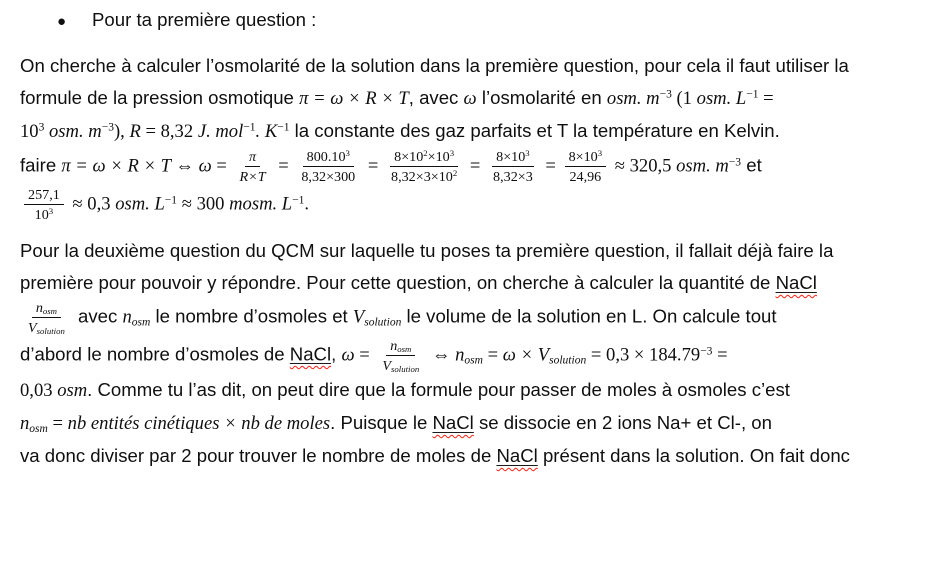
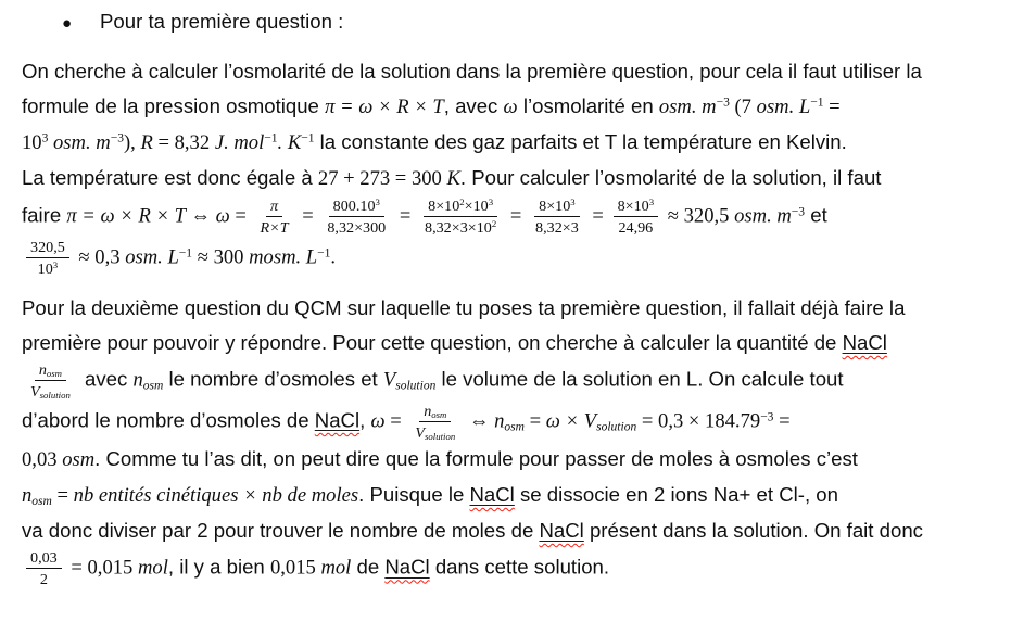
  ●
  Pour ta première question :
  On cherche à calculer l’osmolarité de la solution dans la première question, pour cela il faut utiliser la
- formule de la pression osmotique π = ω × R × T, avec ω l’osmolarité en osm. m−3 (1 osm. L−1 =
+ formule de la pression osmotique π = ω × R × T, avec ω l’osmolarité en osm. m−3 (7 osm. L−1 =
  103 osm. m−3), R = 8,32 J. mol−1. K−1 la constante des gaz parfaits et T la température en Kelvin.
+ La température est donc égale à 27 + 273 = 300 K. Pour calculer l’osmolarité de la solution, il faut
  faire π = ω × R × T ⇔ ω =
  π
  R×T
  =
  800.103
  8,32×300
  =
  8×102×103
  8,32×3×102
  =
  8×103
  8,32×3
  =
  8×103
  24,96
  ≈ 320,5 osm. m−3 et
- 257,1
+ 320,5
  103
  ≈ 0,3 osm. L−1 ≈ 300 mosm. L−1.
  Pour la deuxième question du QCM sur laquelle tu poses ta première question, il fallait déjà faire la
  première pour pouvoir y répondre. Pour cette question, on cherche à calculer la quantité de NaCl
  nosm
  Vsolution
  avec nosm le nombre d’osmoles et Vsolution le volume de la solution en L. On calcule tout
  d’abord le nombre d’osmoles de NaCl, ω =
  nosm
  Vsolution
  ⇔ nosm = ω × Vsolution = 0,3 × 184.79−3 =
  0,03 osm. Comme tu l’as dit, on peut dire que la formule pour passer de moles à osmoles c’est
  nosm = nb entités cinétiques × nb de moles. Puisque le NaCl se dissocie en 2 ions Na+ et Cl-, on
  va donc diviser par 2 pour trouver le nombre de moles de NaCl présent dans la solution. On fait donc
+ 0,03
+ 2
+ = 0,015 mol, il y a bien 0,015 mol de NaCl dans cette solution.
